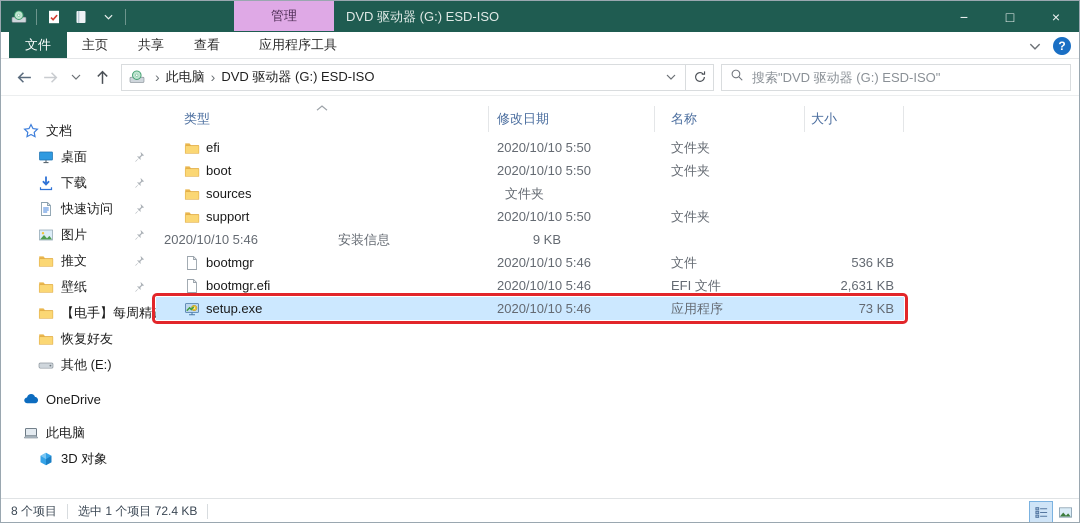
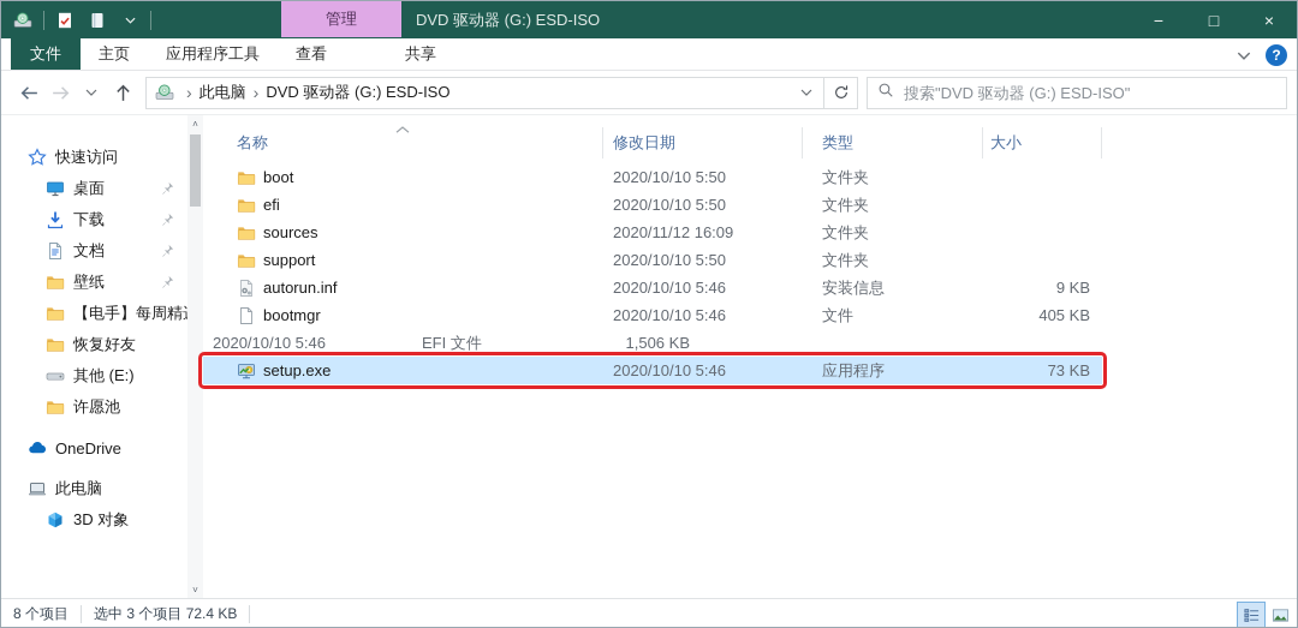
  管理
  DVD 驱动器 (G:) ESD-ISO
  −
  □
  ×
  文件
  主页
- 共享
+ 应用程序工具
  查看
- 应用程序工具
+ 共享
  ?
  ›
  此电脑
  ›
  DVD 驱动器 (G:) ESD-ISO
  搜索"DVD 驱动器 (G:) ESD-ISO"
- 文档
+ 快速访问
  桌面
  下载
- 快速访问
+ 文档
- 图片
- 推文
  壁纸
  【电手】每周精
  恢复好友
  其他 (E:)
+ 许愿池
  OneDrive
  此电脑
  3D 对象
+ ˄
+ ˅
- 类型
+ 名称
  修改日期
- 名称
+ 类型
  大小
- efi
+ boot
  2020/10/10 5:50
  文件夹
- boot
+ efi
  2020/10/10 5:50
  文件夹
  sources
+ 2020/11/12 16:09
  文件夹
  support
  2020/10/10 5:50
  文件夹
+ autorun.inf
  2020/10/10 5:46
  安装信息
  9 KB
  bootmgr
  2020/10/10 5:46
  文件
- 536 KB
+ 405 KB
- bootmgr.efi
  2020/10/10 5:46
  EFI 文件
- 2,631 KB
+ 1,506 KB
  setup.exe
  2020/10/10 5:46
  应用程序
  73 KB
  8 个项目
- 选中 1 个项目 72.4 KB
+ 选中 3 个项目 72.4 KB
